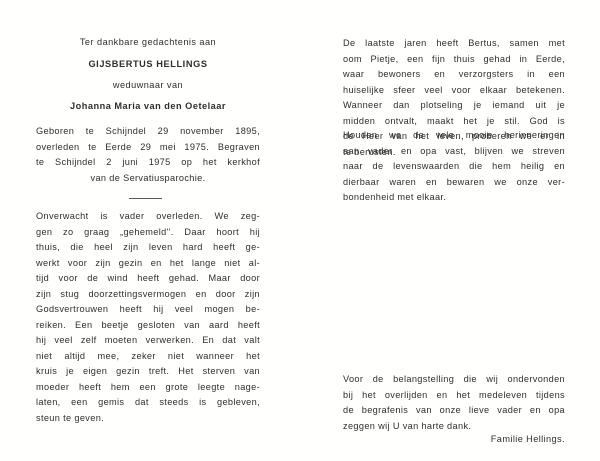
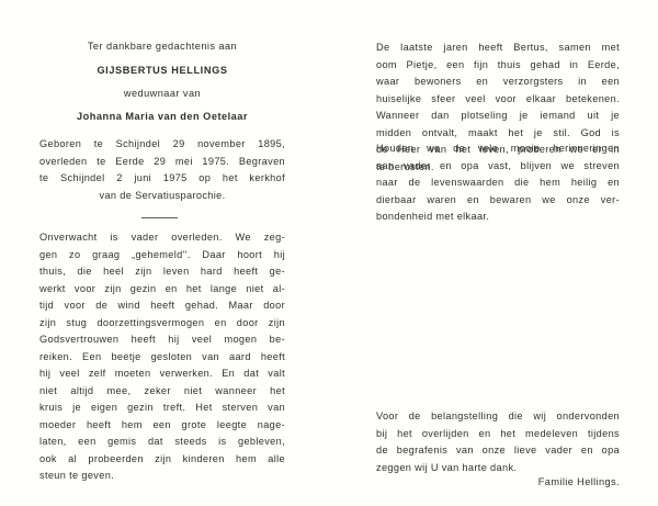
  Ter dankbare gedachtenis aan
  GIJSBERTUS HELLINGS
  weduwnaar van
  Johanna Maria van den Oetelaar
  Geboren te Schijndel 29 november 1895,
  overleden te Eerde 29 mei 1975. Begraven
  te Schijndel 2 juni 1975 op het kerkhof
  van de Servatiusparochie.
  Onverwacht is vader overleden. We zeg-
  gen zo graag „gehemeld''. Daar hoort hij
  thuis, die heel zijn leven hard heeft ge-
  werkt voor zijn gezin en het lange niet al-
  tijd voor de wind heeft gehad. Maar door
  zijn stug doorzettingsvermogen en door zijn
  Godsvertrouwen heeft hij veel mogen be-
  reiken. Een beetje gesloten van aard heeft
  hij veel zelf moeten verwerken. En dat valt
  niet altijd mee, zeker niet wanneer het
  kruis je eigen gezin treft. Het sterven van
  moeder heeft hem een grote leegte nage-
  laten, een gemis dat steeds is gebleven,
+ ook al probeerden zijn kinderen hem alle
  steun te geven.
  De laatste jaren heeft Bertus, samen met
  oom Pietje, een fijn thuis gehad in Eerde,
  waar bewoners en verzorgsters in een
  huiselijke sfeer veel voor elkaar betekenen.
  Wanneer dan plotseling je iemand uit je
  midden ontvalt, maakt het je stil. God is
  de Heer van het leven, proberen we er in
  te berusten.
  Houden we de vele mooie herinneringen
  aan vader en opa vast, blijven we streven
  naar de levenswaarden die hem heilig en
  dierbaar waren en bewaren we onze ver-
  bondenheid met elkaar.
  Voor de belangstelling die wij ondervonden
  bij het overlijden en het medeleven tijdens
  de begrafenis van onze lieve vader en opa
  zeggen wij U van harte dank.
  Familie Hellings.
